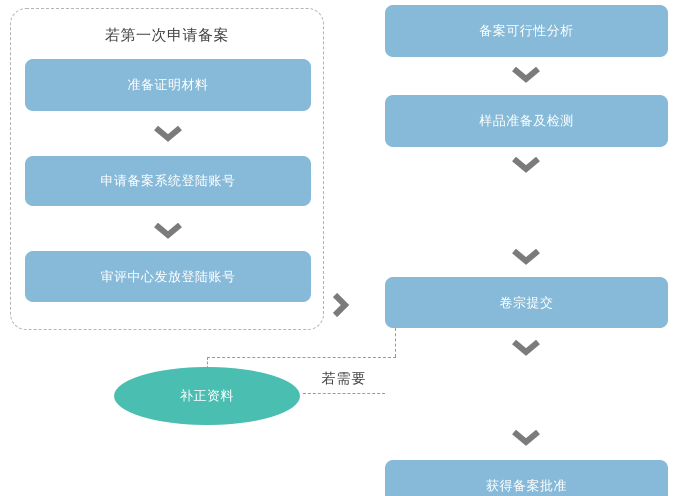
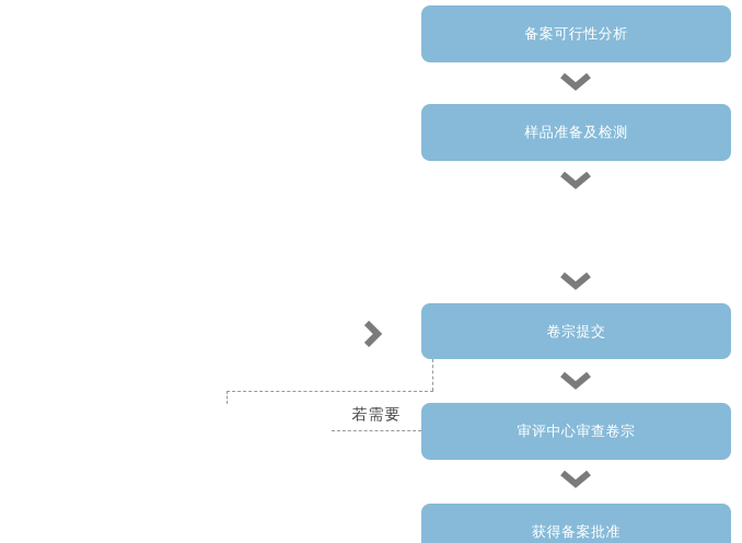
- 若第一次申请备案
- 准备证明材料
- 申请备案系统登陆账号
- 审评中心发放登陆账号
  备案可行性分析
  样品准备及检测
  卷宗提交
+ 审评中心审查卷宗
  获得备案批准
- 补正资料
  若需要
